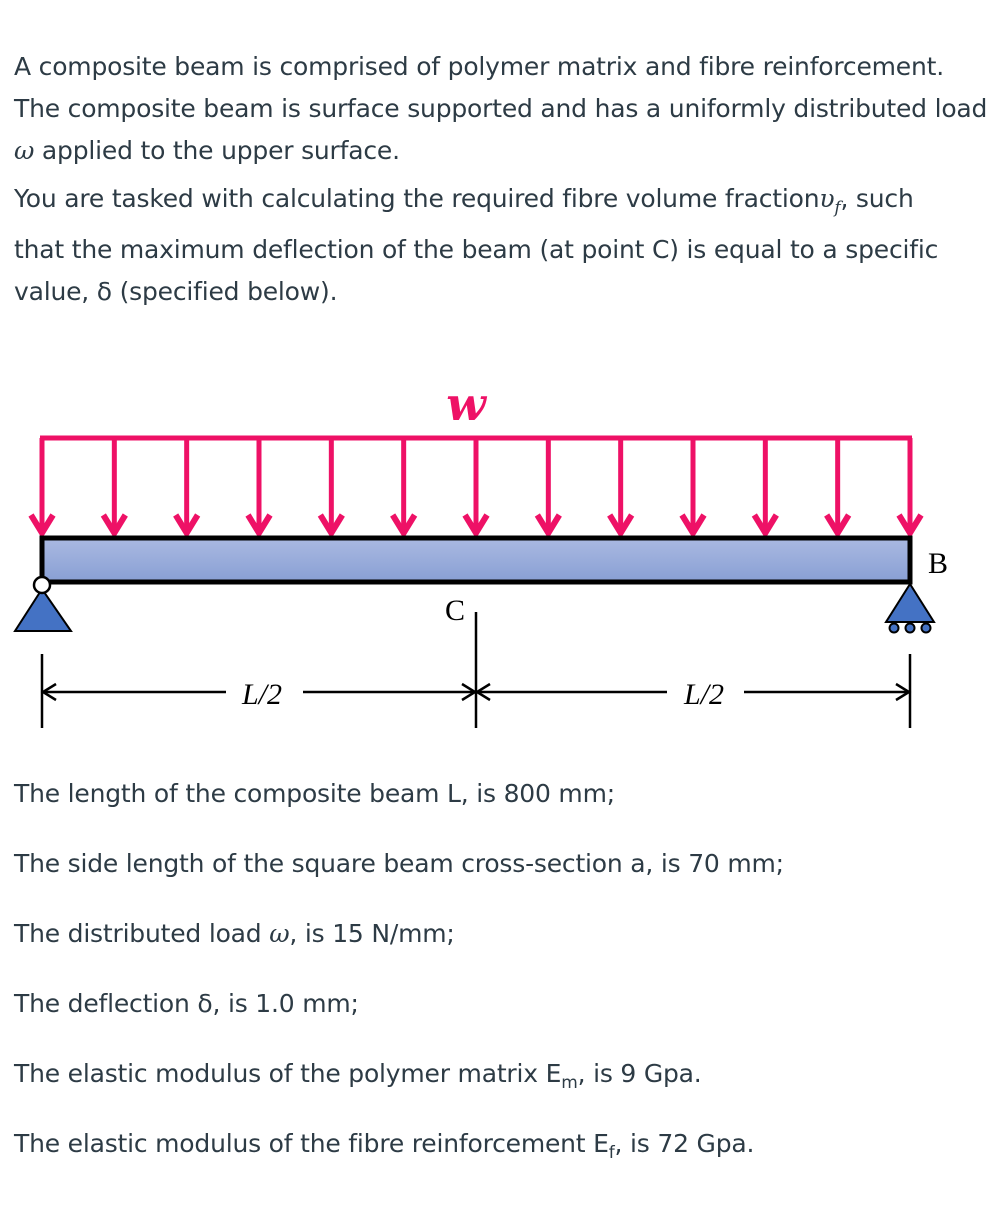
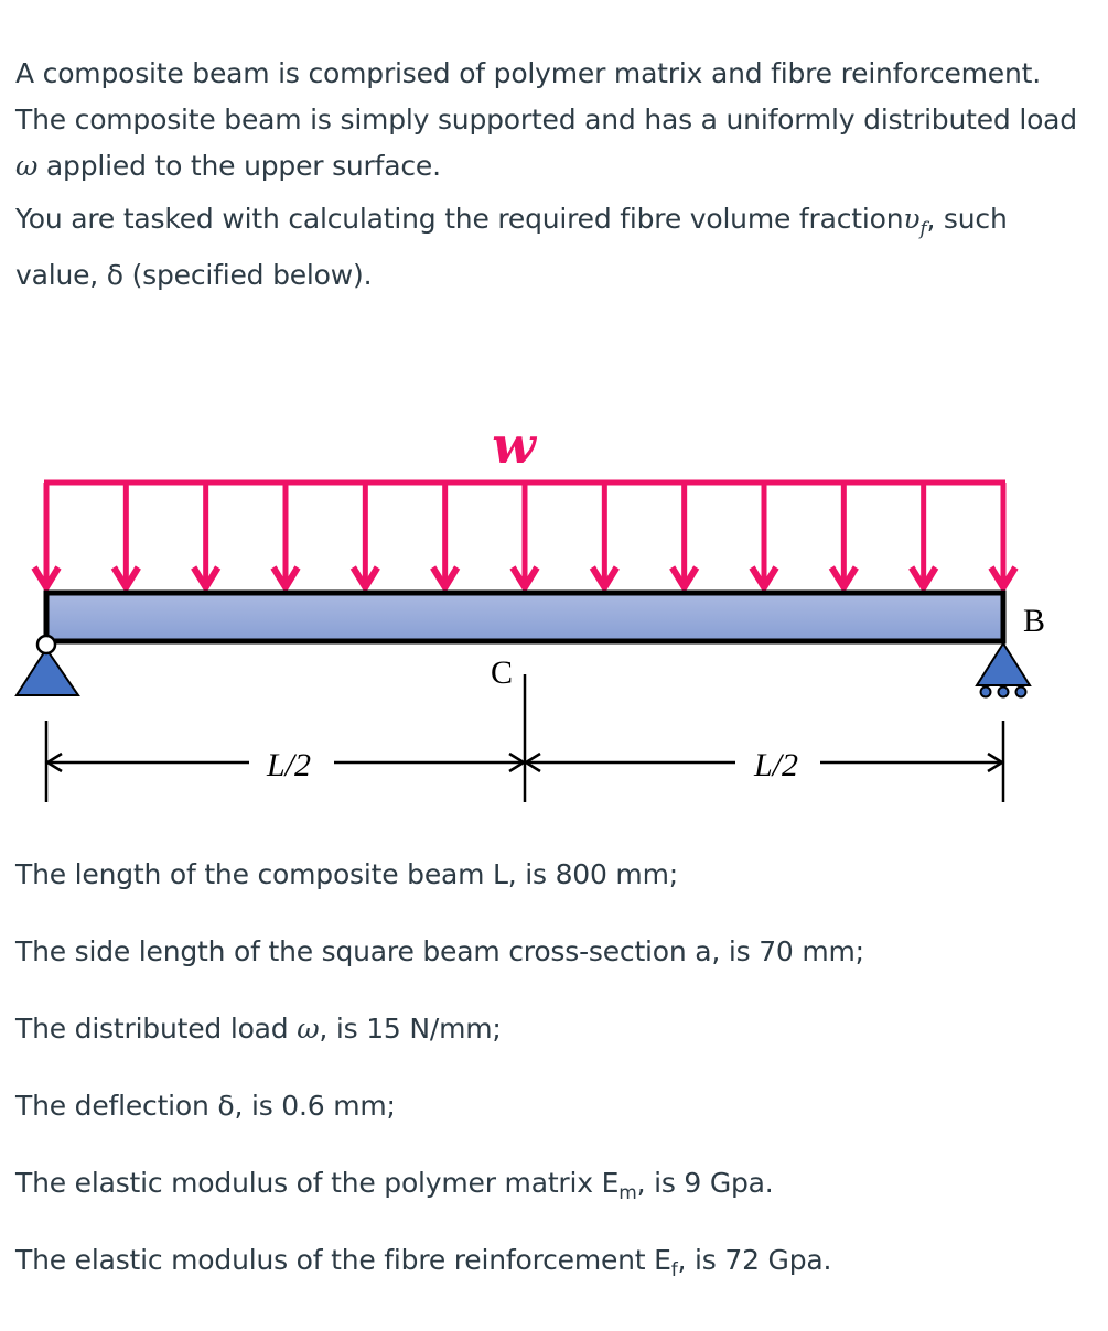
  A composite beam is comprised of polymer matrix and fibre reinforcement.
- The composite beam is surface supported and has a uniformly distributed load
+ The composite beam is simply supported and has a uniformly distributed load
  ω applied to the upper surface.
  You are tasked with calculating the required fibre volume fractionυf, such
- that the maximum deflection of the beam (at point C) is equal to a specific
  value, δ (specified below).
  w
  C
  B
  L/2
  L/2
  The length of the composite beam L, is 800 mm;
  The side length of the square beam cross-section a, is 70 mm;
  The distributed load ω, is 15 N/mm;
- The deflection δ, is 1.0 mm;
+ The deflection δ, is 0.6 mm;
  The elastic modulus of the polymer matrix Em, is 9 Gpa.
  The elastic modulus of the fibre reinforcement Ef, is 72 Gpa.
